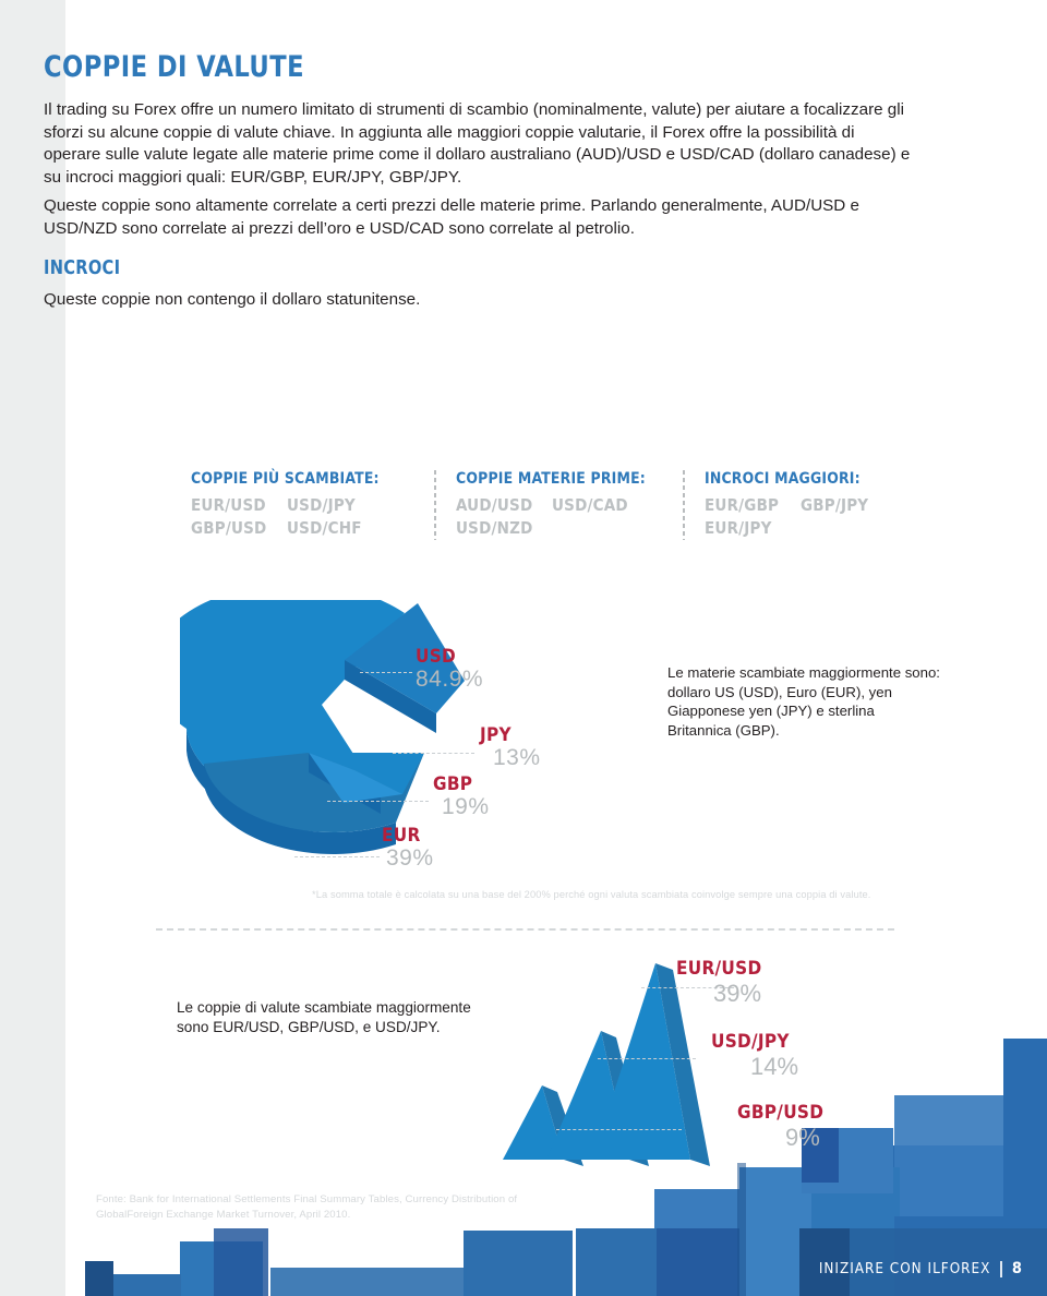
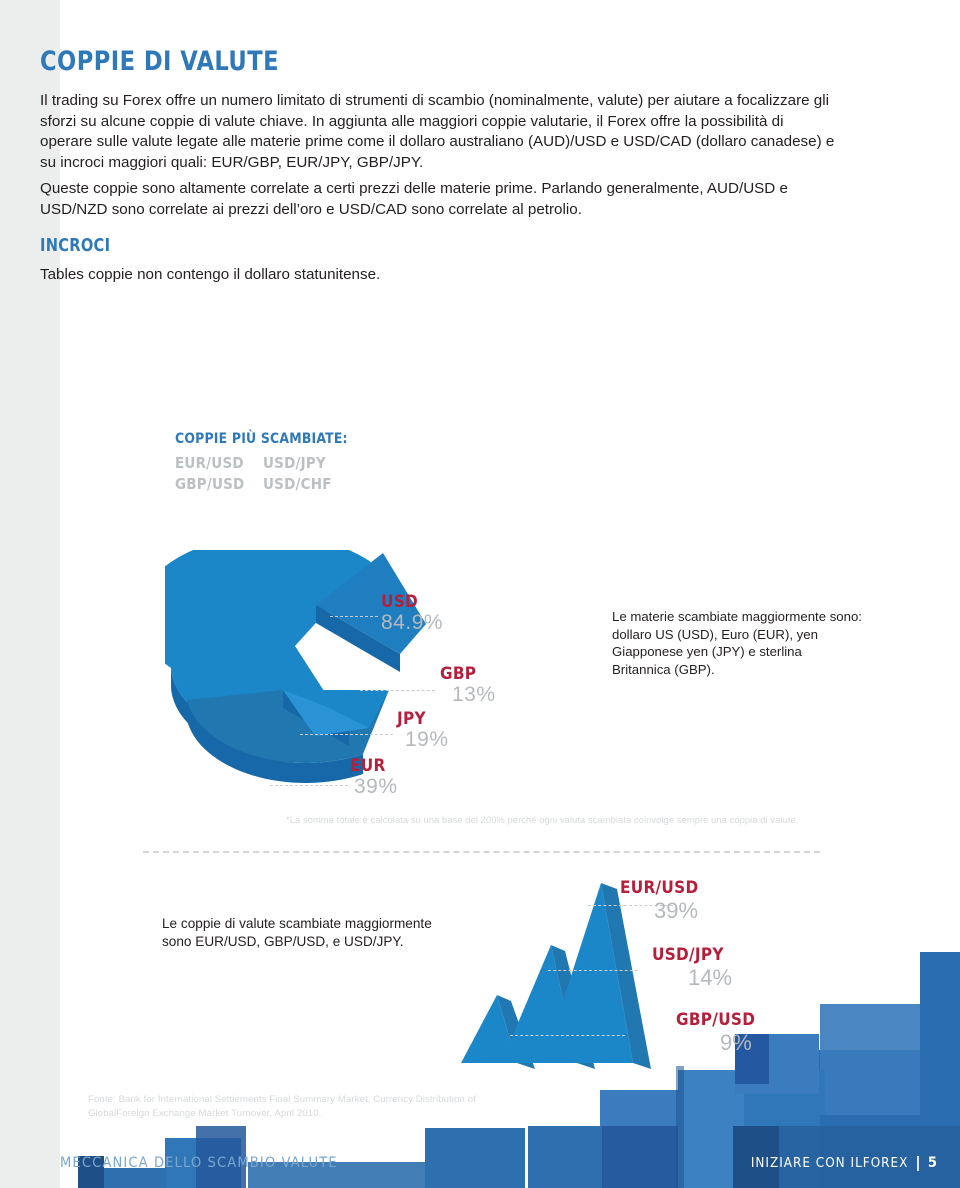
  COPPIE DI VALUTE
  Il trading su Forex offre un numero limitato di strumenti di scambio (nominalmente, valute) per aiutare a focalizzare gli sforzi su alcune coppie di valute chiave. In aggiunta alle maggiori coppie valutarie, il Forex offre la possibilità di operare sulle valute legate alle materie prime come il dollaro australiano (AUD)/USD e USD/CAD (dollaro canadese) e su incroci maggiori quali: EUR/GBP, EUR/JPY, GBP/JPY.
  Queste coppie sono altamente correlate a certi prezzi delle materie prime. Parlando generalmente, AUD/USD e USD/NZD sono correlate ai prezzi dell’oro e USD/CAD sono correlate al petrolio.
  INCROCI
- Queste coppie non contengo il dollaro statunitense.
+ Tables coppie non contengo il dollaro statunitense.
  COPPIE PIÙ SCAMBIATE:
  EUR/USD
  USD/JPY
  GBP/USD
  USD/CHF
- COPPIE MATERIE PRIME:
- AUD/USD
- USD/CAD
- USD/NZD
- INCROCI MAGGIORI:
- EUR/GBP
- GBP/JPY
- EUR/JPY
  USD
  84.9%
- JPY
+ GBP
  13%
- GBP
+ JPY
  19%
  EUR
  39%
  Le materie scambiate maggiormente sono: dollaro US (USD), Euro (EUR), yen Giapponese yen (JPY) e sterlina Britannica (GBP).
  *La somma totale è calcolata su una base del 200% perché ogni valuta scambiata coinvolge sempre una coppia di valute.
  Le coppie di valute scambiate maggiormente sono EUR/USD, GBP/USD, e USD/JPY.
  EUR/USD
  39%
  USD/JPY
  14%
  GBP/USD
  9%
- Fonte: Bank for International Settlements Final Summary Tables, Currency Distribution of GlobalForeign Exchange Market Turnover, April 2010.
+ Fonte: Bank for International Settlements Final Summary Market, Currency Distribution of GlobalForeign Exchange Market Turnover, April 2010.
+ MECCANICA DELLO SCAMBIO VALUTE
  INIZIARE CON ILFOREX
- 8
+ 5
